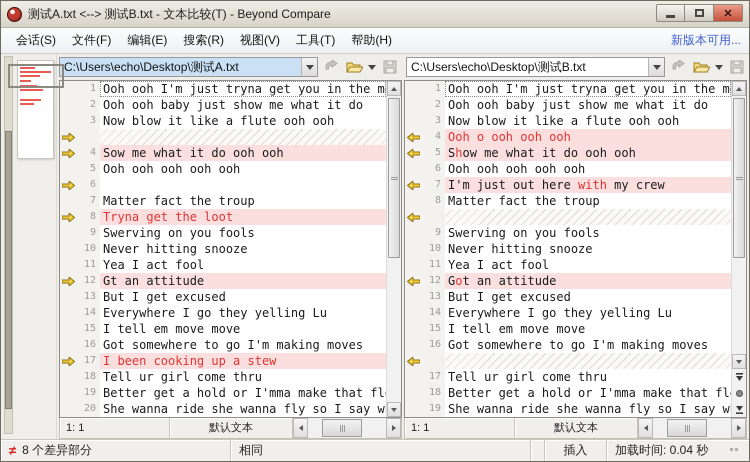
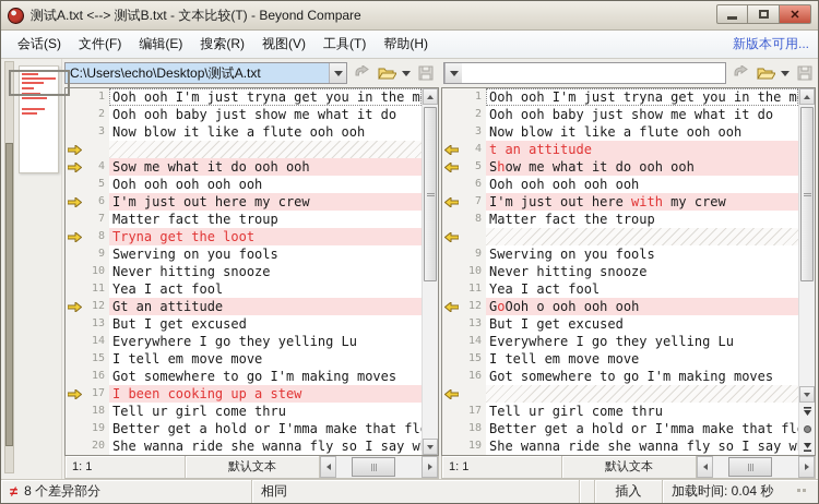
  测试A.txt <--> 测试B.txt - 文本比较(T) - Beyond Compare
  ✕
  会话(S)
  文件(F)
  编辑(E)
  搜索(R)
  视图(V)
  工具(T)
  帮助(H)
  新版本可用...
  C:\Users\echo\Desktop\测试A.txt
- C:\Users\echo\Desktop\测试B.txt
  1
  Ooh ooh I'm just tryna get you in the m
  2
  Ooh ooh baby just show me what it do
  3
  Now blow it like a flute ooh ooh
  4
  Sow me what it do ooh ooh
  5
  Ooh ooh ooh ooh ooh
  6
+ I'm just out here my crew
  7
  Matter fact the troup
  8
  Tryna get the loot
  9
  Swerving on you fools
  10
  Never hitting snooze
  11
  Yea I act fool
  12
  Gt an attitude
  13
  But I get excused
  14
  Everywhere I go they yelling Lu
  15
  I tell em move move
  16
  Got somewhere to go I'm making moves
  17
  I been cooking up a stew
  18
  Tell ur girl come thru
  19
  Better get a hold or I'mma make that fl
  20
  She wanna ride she wanna fly so I say w
  1: 1
  默认文本
  1
  Ooh ooh I'm just tryna get you in the m
  2
  Ooh ooh baby just show me what it do
  3
  Now blow it like a flute ooh ooh
  4
- Ooh o ooh ooh ooh
+ t an attitude
  5
  Show me what it do ooh ooh
  6
  Ooh ooh ooh ooh ooh
  7
  I'm just out here with my crew
  8
  Matter fact the troup
  9
  Swerving on you fools
  10
  Never hitting snooze
  11
  Yea I act fool
  12
- Got an attitude
+ GoOoh o ooh ooh ooh
  13
  But I get excused
  14
  Everywhere I go they yelling Lu
  15
  I tell em move move
  16
  Got somewhere to go I'm making moves
  17
  Tell ur girl come thru
  18
  Better get a hold or I'mma make that fl
  19
  She wanna ride she wanna fly so I say w
  1: 1
  默认文本
  ≠
  8 个差异部分
  相同
  插入
  加载时间: 0.04 秒
